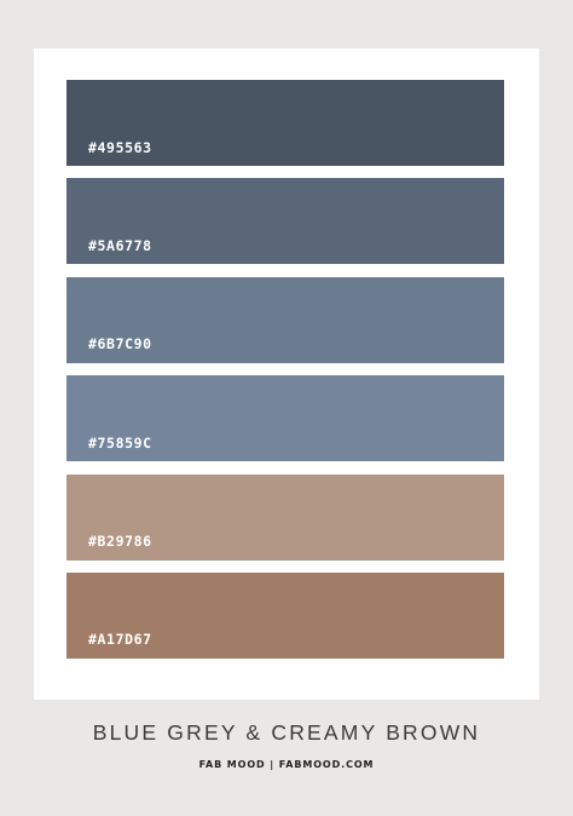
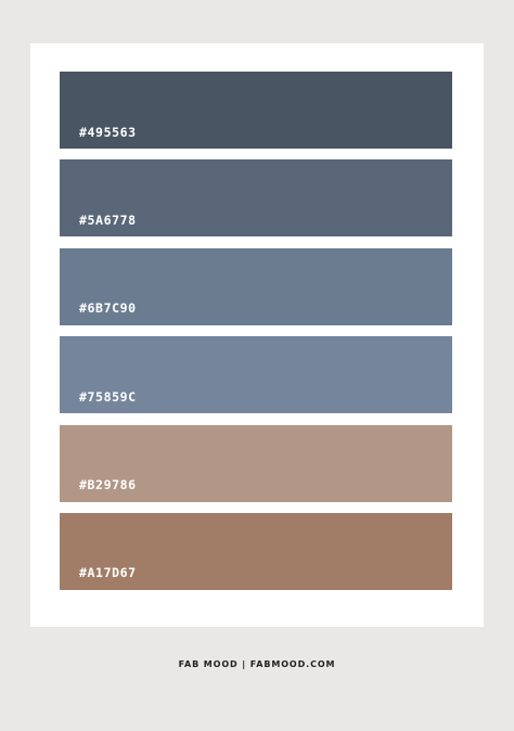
  #495563
  #5A6778
  #6B7C90
  #75859C
  #B29786
  #A17D67
- BLUE GREY & CREAMY BROWN
  FAB MOOD | FABMOOD.COM
